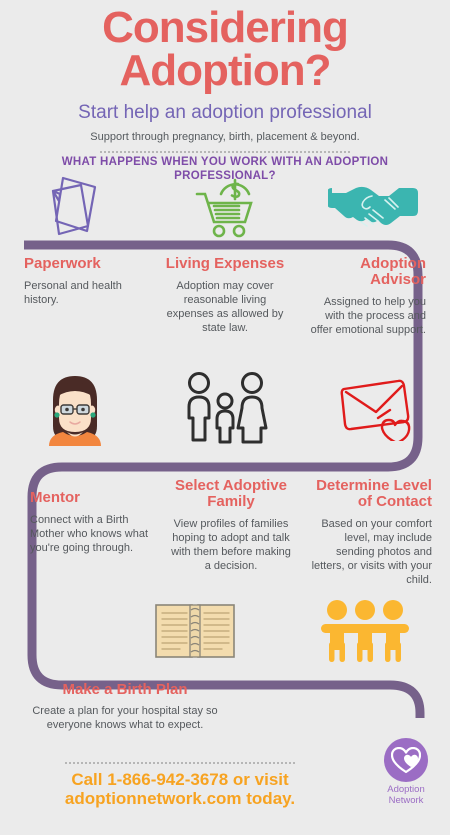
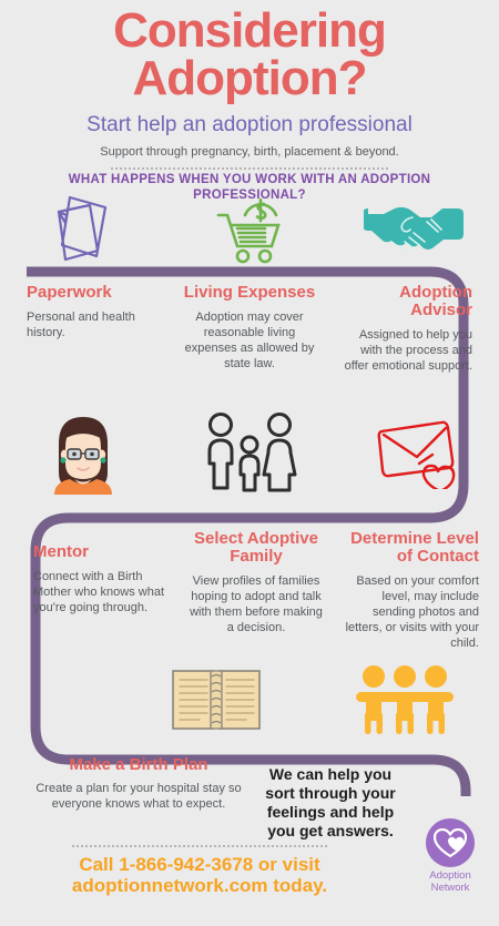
  Considering
  Adoption?
  Start help an adoption professional
  Support through pregnancy, birth, placement & beyond.
  WHAT HAPPENS WHEN YOU WORK WITH AN ADOPTION PROFESSIONAL?
  Paperwork
  Personal and health history.
  Living Expenses
  Adoption may cover reasonable living expenses as allowed by state law.
  Adoption Advisor
  Assigned to help you with the process and offer emotional support.
  Mentor
  Connect with a Birth Mother who knows what you're going through.
  Select Adoptive Family
  View profiles of families hoping to adopt and talk with them before making a decision.
  Determine Level of Contact
  Based on your comfort level, may include sending photos and letters, or visits with your child.
  Make a Birth Plan
  Create a plan for your hospital stay so everyone knows what to expect.
+ We can help you sort through your feelings and help you get answers.
  Call 1-866-942-3678 or visit adoptionnetwork.com today.
  Adoption
  Network
